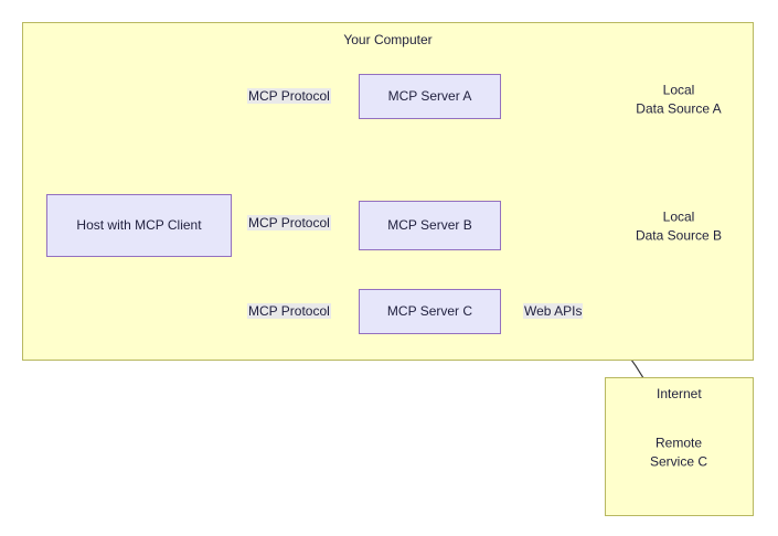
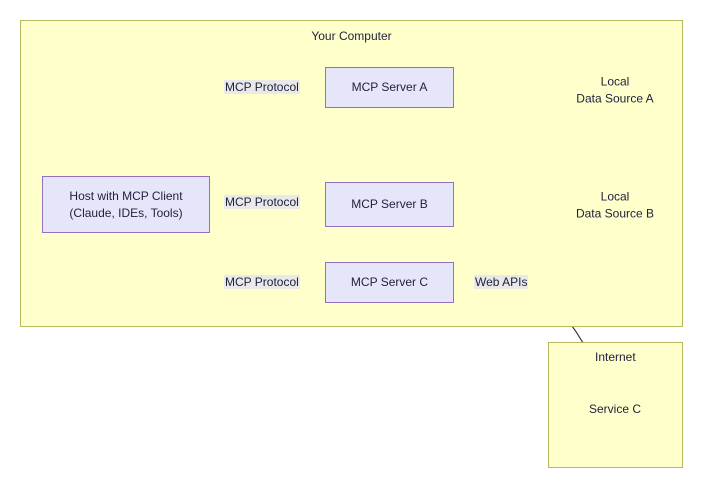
  Your Computer
  Internet
  Host with MCP Client
+ (Claude, IDEs, Tools)
  MCP Server A
  MCP Server B
  MCP Server C
  Local
  Data Source A
  Local
  Data Source B
- Remote
  Service C
  MCP Protocol
  MCP Protocol
  MCP Protocol
  Web APIs
